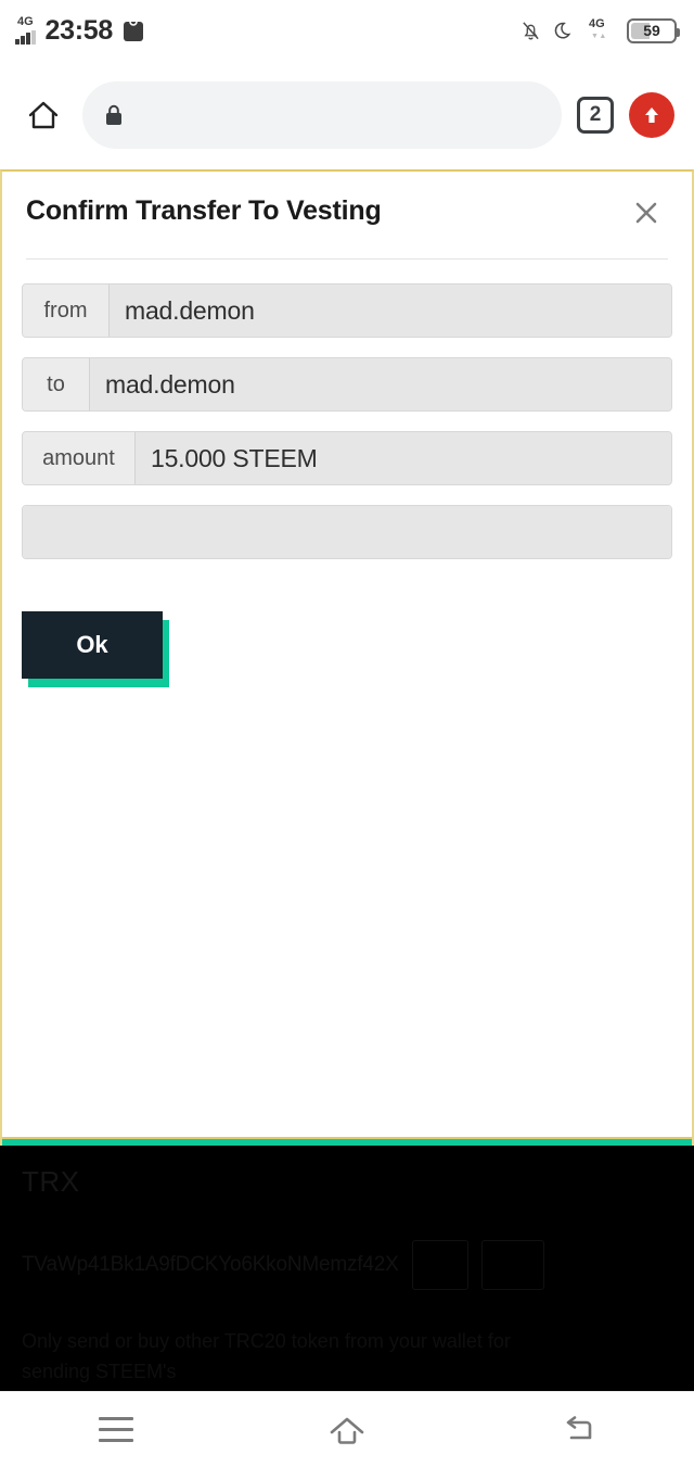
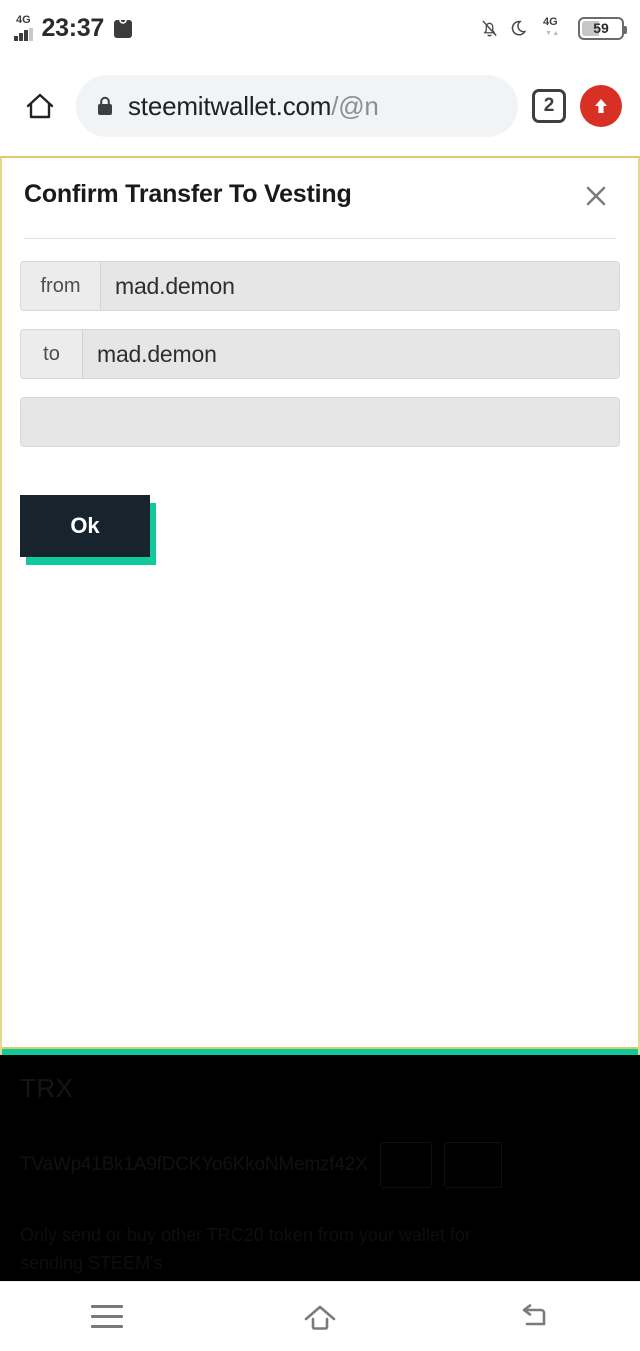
  4G
- 23:58
+ 23:37
  4G
  59
+ steemitwallet.com/@n
  2
  Confirm Transfer To Vesting
  from
  mad.demon
  to
  mad.demon
- amount
- 15.000 STEEM
  Ok
